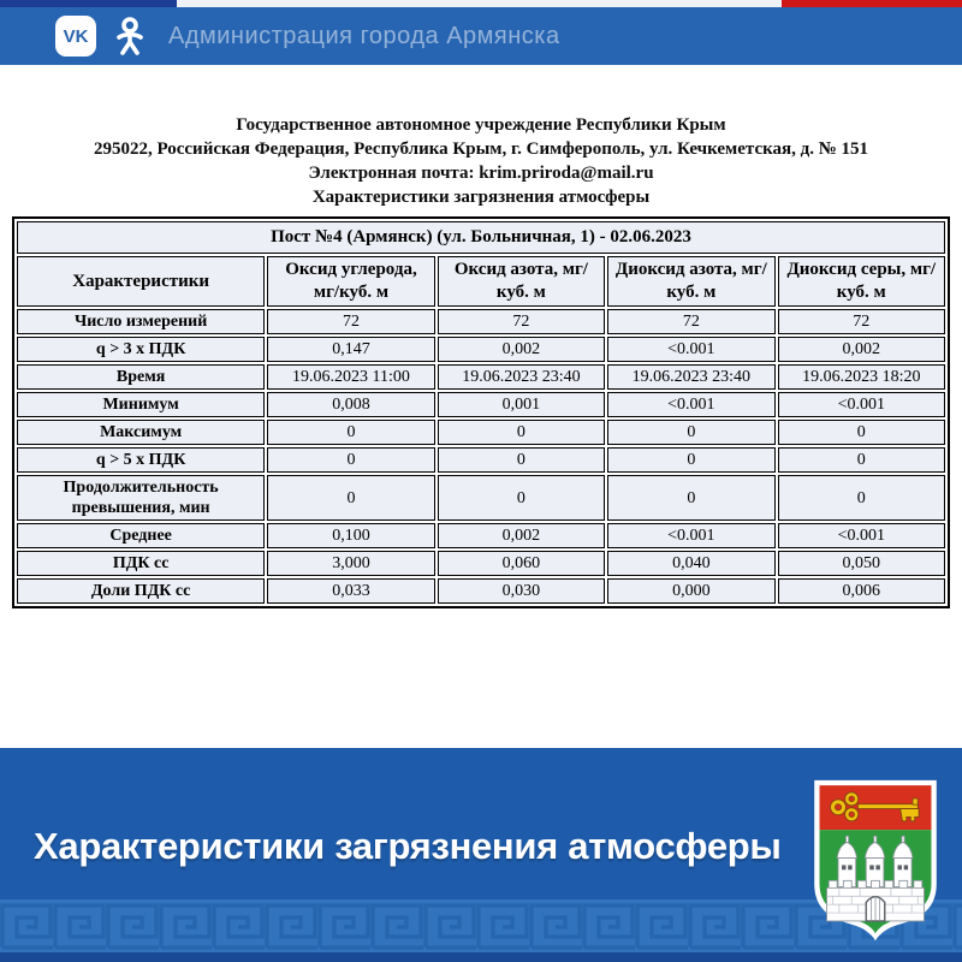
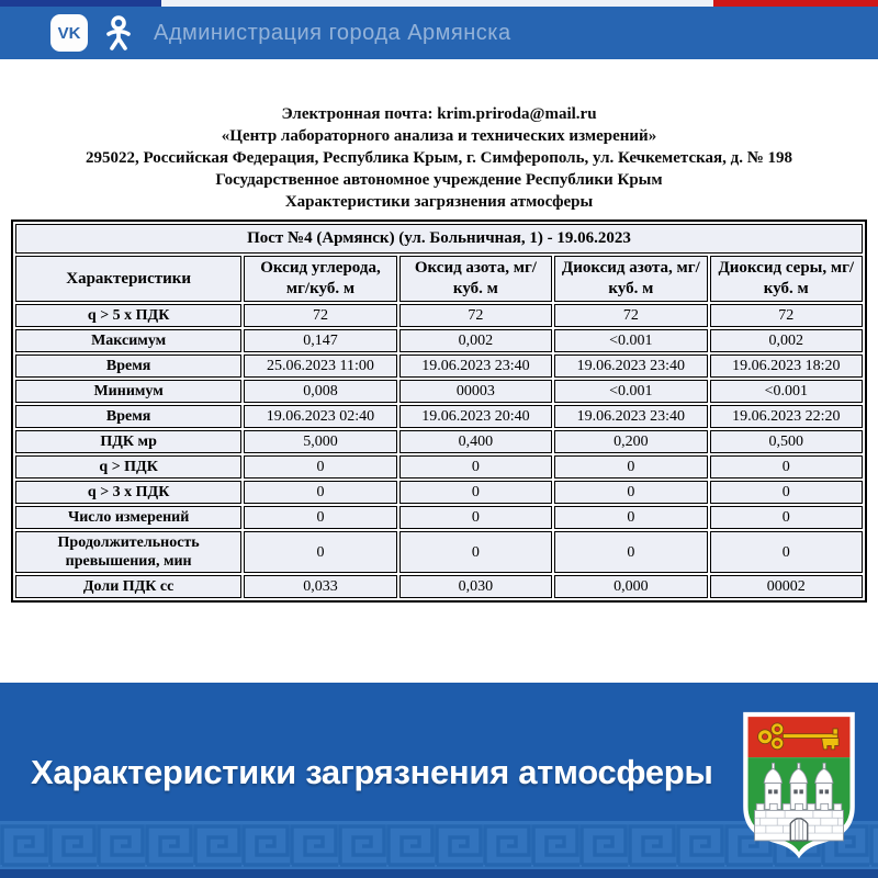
  VK
  Администрация города Армянска
- Государственное автономное учреждение Республики Крым
+ Электронная почта: krim.priroda@mail.ru
+ «Центр лабораторного анализа и технических измерений»
- 295022, Российская Федерация, Республика Крым, г. Симферополь, ул. Кечкеметская, д. № 151
+ 295022, Российская Федерация, Республика Крым, г. Симферополь, ул. Кечкеметская, д. № 198
- Электронная почта: krim.priroda@mail.ru
+ Государственное автономное учреждение Республики Крым
  Характеристики загрязнения атмосферы
- Пост №4 (Армянск) (ул. Больничная, 1) - 02.06.2023
+ Пост №4 (Армянск) (ул. Больничная, 1) - 19.06.2023
  Характеристики	Оксид углерода, мг/куб. м	Оксид азота, мг/куб. м	Диоксид азота, мг/куб. м	Диоксид серы, мг/куб. м
- Число измерений	72	72	72	72
+ q > 5 х ПДК	72	72	72	72
- q > 3 х ПДК	0,147	0,002	<0.001	0,002
+ Максимум	0,147	0,002	<0.001	0,002
- Время	19.06.2023 11:00	19.06.2023 23:40	19.06.2023 23:40	19.06.2023 18:20
+ Время	25.06.2023 11:00	19.06.2023 23:40	19.06.2023 23:40	19.06.2023 18:20
- Минимум	0,008	0,001	<0.001	<0.001
+ Минимум	0,008	00003	<0.001	<0.001
+ Время	19.06.2023 02:40	19.06.2023 20:40	19.06.2023 23:40	19.06.2023 22:20
+ ПДК мр	5,000	0,400	0,200	0,500
+ q > ПДК	0	0	0	0
- Максимум	0	0	0	0
+ q > 3 х ПДК	0	0	0	0
- q > 5 х ПДК	0	0	0	0
+ Число измерений	0	0	0	0
  Продолжительность превышения, мин	0	0	0	0
- Среднее	0,100	0,002	<0.001	<0.001
- ПДК сс	3,000	0,060	0,040	0,050
- Доли ПДК сс	0,033	0,030	0,000	0,006
+ Доли ПДК сс	0,033	0,030	0,000	00002
  Характеристики загрязнения атмосферы
